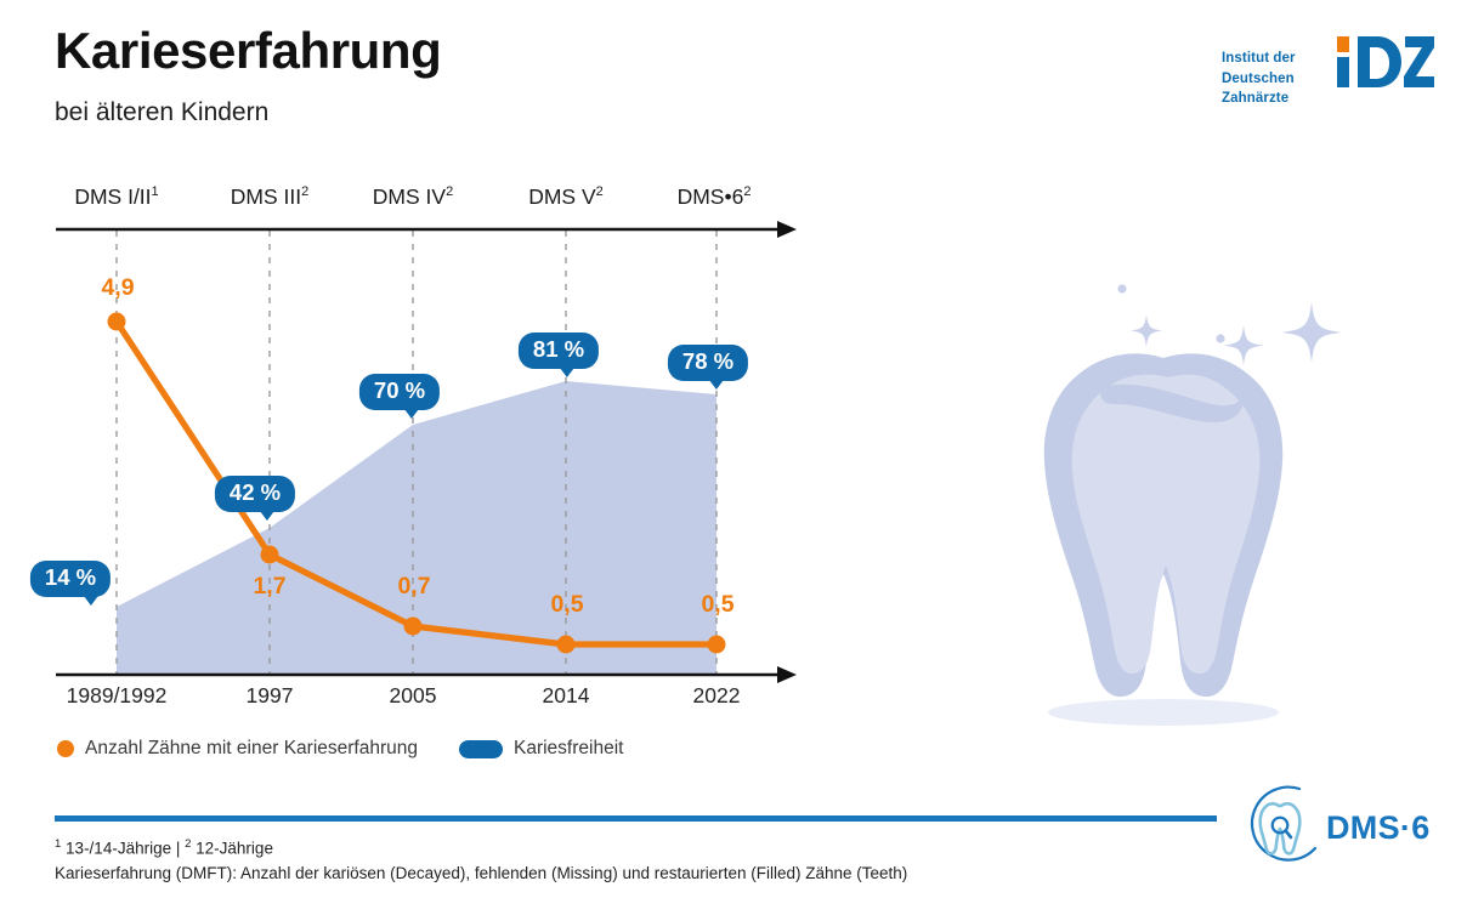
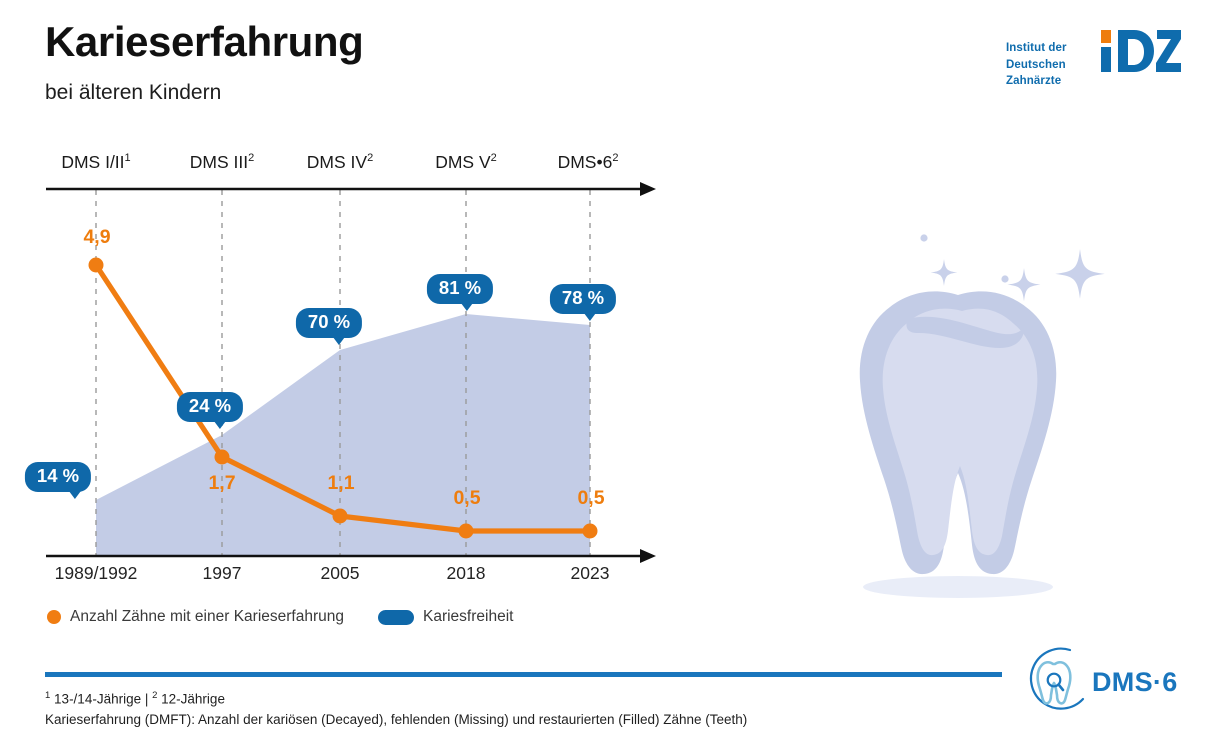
  Karieserfahrung
  bei älteren Kindern
  Institut der
  Deutschen Zahnärzte
  DMS I/II1
  DMS III2
  DMS IV2
  DMS V2
  DMS•62
  1989/1992
  1997
  2005
- 2014
+ 2018
- 2022
+ 2023
  4,9
  1,7
- 0,7
+ 1,1
  0,5
  0,5
  14 %
- 42 %
+ 24 %
  70 %
  81 %
  78 %
  Anzahl Zähne mit einer Karieserfahrung
  Kariesfreiheit
  1 13-/14-Jährige | 2 12-Jährige
  Karieserfahrung (DMFT): Anzahl der kariösen (Decayed), fehlenden (Missing) und restaurierten (Filled) Zähne (Teeth)
  DMS·6
